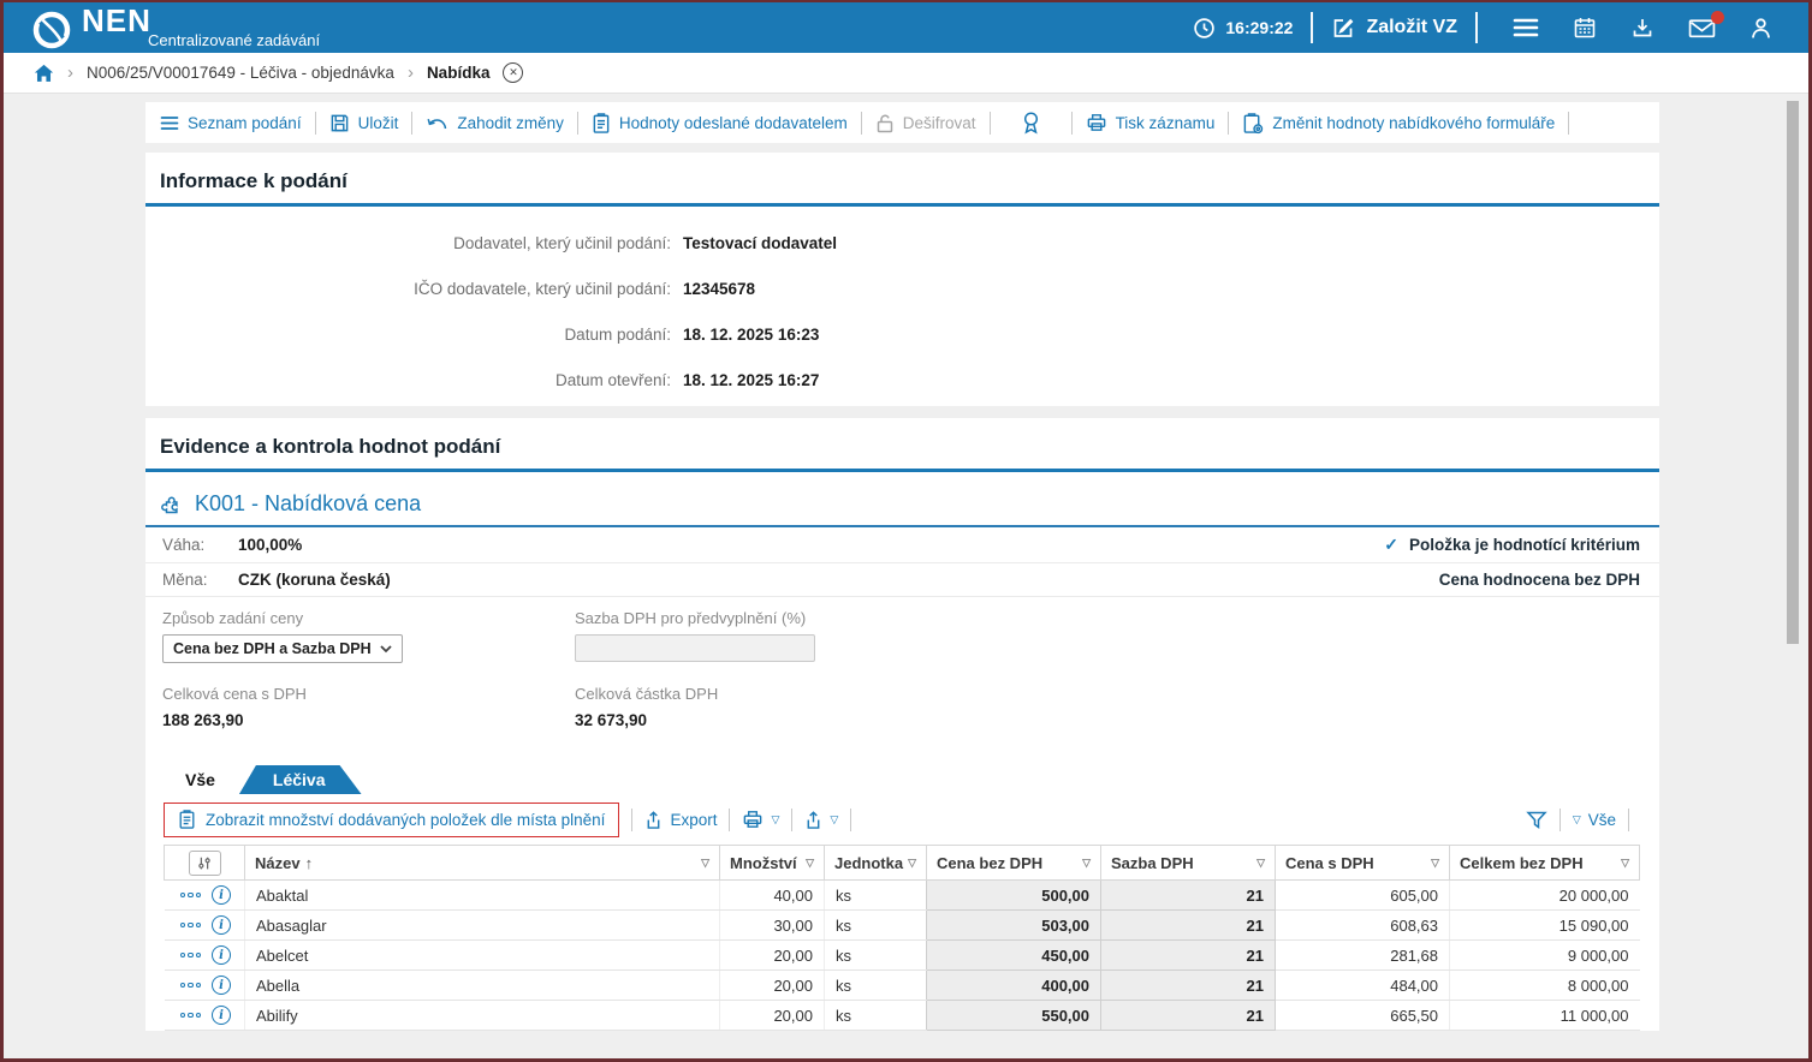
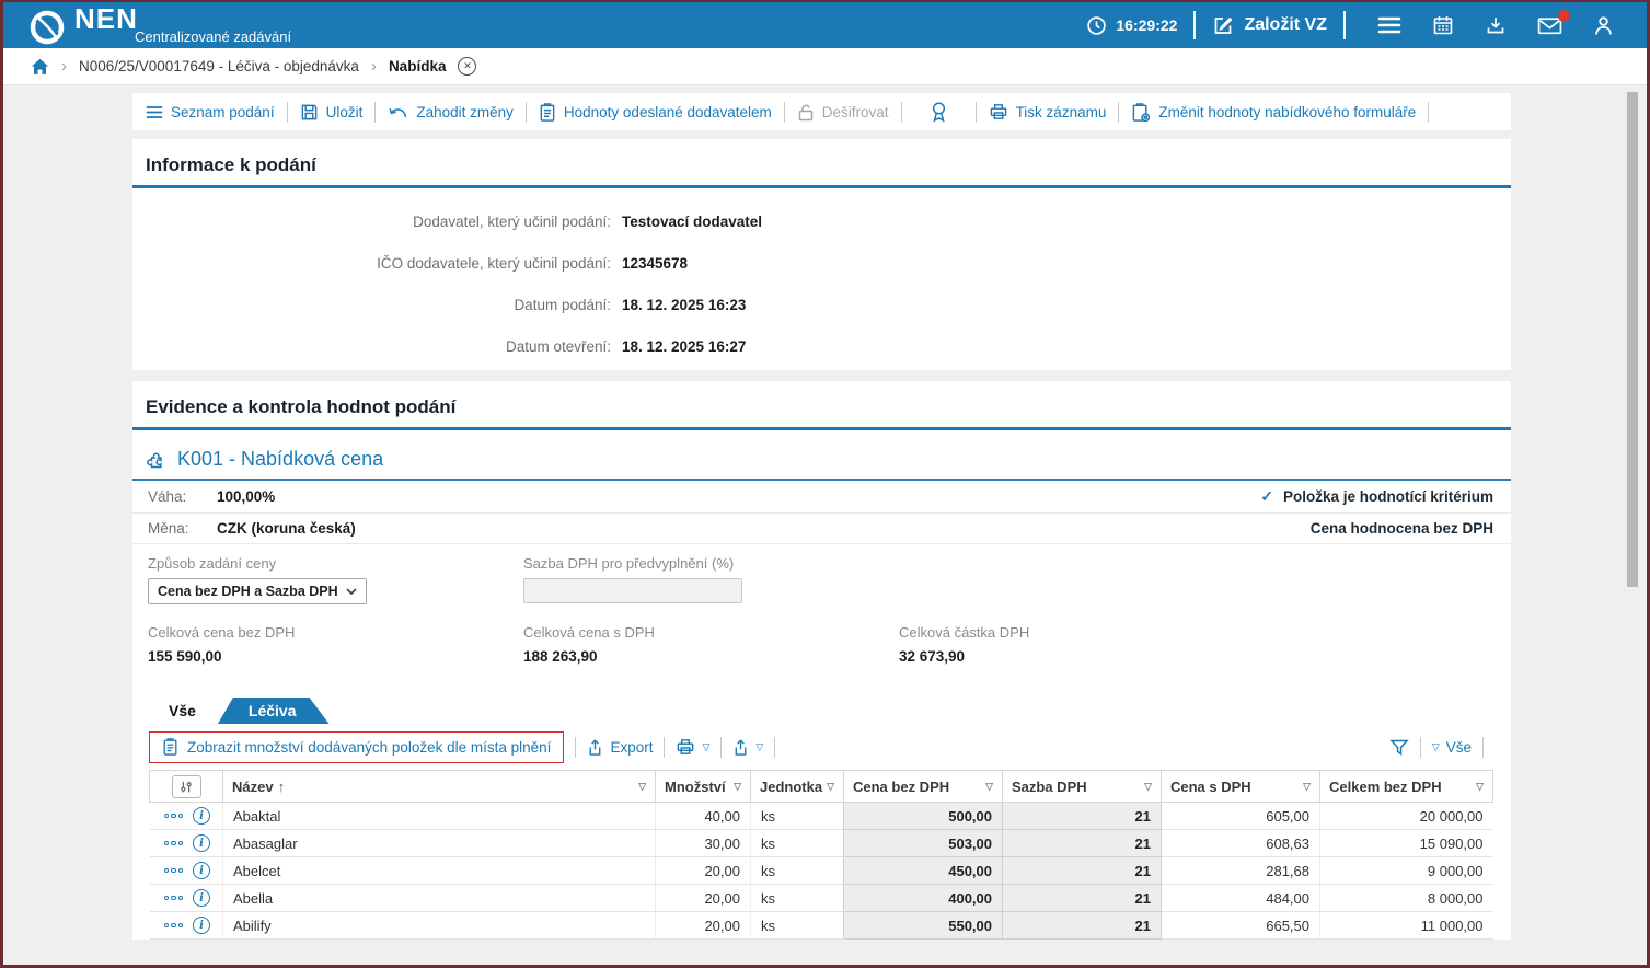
  NEN
  Centralizované zadávání
  16:29:22
  Založit VZ
  ›
  N006/25/V00017649 - Léčiva - objednávka
  ›
  Nabídka
  ✕
  Seznam podání
  Uložit
  Zahodit změny
  Hodnoty odeslané dodavatelem
  Dešifrovat
  Tisk záznamu
  Změnit hodnoty nabídkového formuláře
  Informace k podání
  Dodavatel, který učinil podání:
  Testovací dodavatel
  IČO dodavatele, který učinil podání:
  12345678
  Datum podání:
  18. 12. 2025 16:23
  Datum otevření:
  18. 12. 2025 16:27
  Evidence a kontrola hodnot podání
  K001 - Nabídková cena
  Váha:
  100,00%
  ✓
  Položka je hodnotící kritérium
  Měna:
  CZK (koruna česká)
  Cena hodnocena bez DPH
  Způsob zadání ceny
  Cena bez DPH a Sazba DPH
  Sazba DPH pro předvyplnění (%)
+ Celková cena bez DPH
+ 155 590,00
  Celková cena s DPH
  188 263,90
  Celková částka DPH
  32 673,90
  Vše
  Léčiva
  Zobrazit množství dodávaných položek dle místa plnění
  Export
  ▽
  ▽
  ▽
  Vše
  	Název ↑ ▽	Množství ▽	Jednotka ▽	Cena bez DPH ▽	Sazba DPH ▽	Cena s DPH ▽	Celkem bez DPH ▽
  i	Abaktal	40,00	ks	500,00	21	605,00	20 000,00
  i	Abasaglar	30,00	ks	503,00	21	608,63	15 090,00
  i	Abelcet	20,00	ks	450,00	21	281,68	9 000,00
  i	Abella	20,00	ks	400,00	21	484,00	8 000,00
  i	Abilify	20,00	ks	550,00	21	665,50	11 000,00
